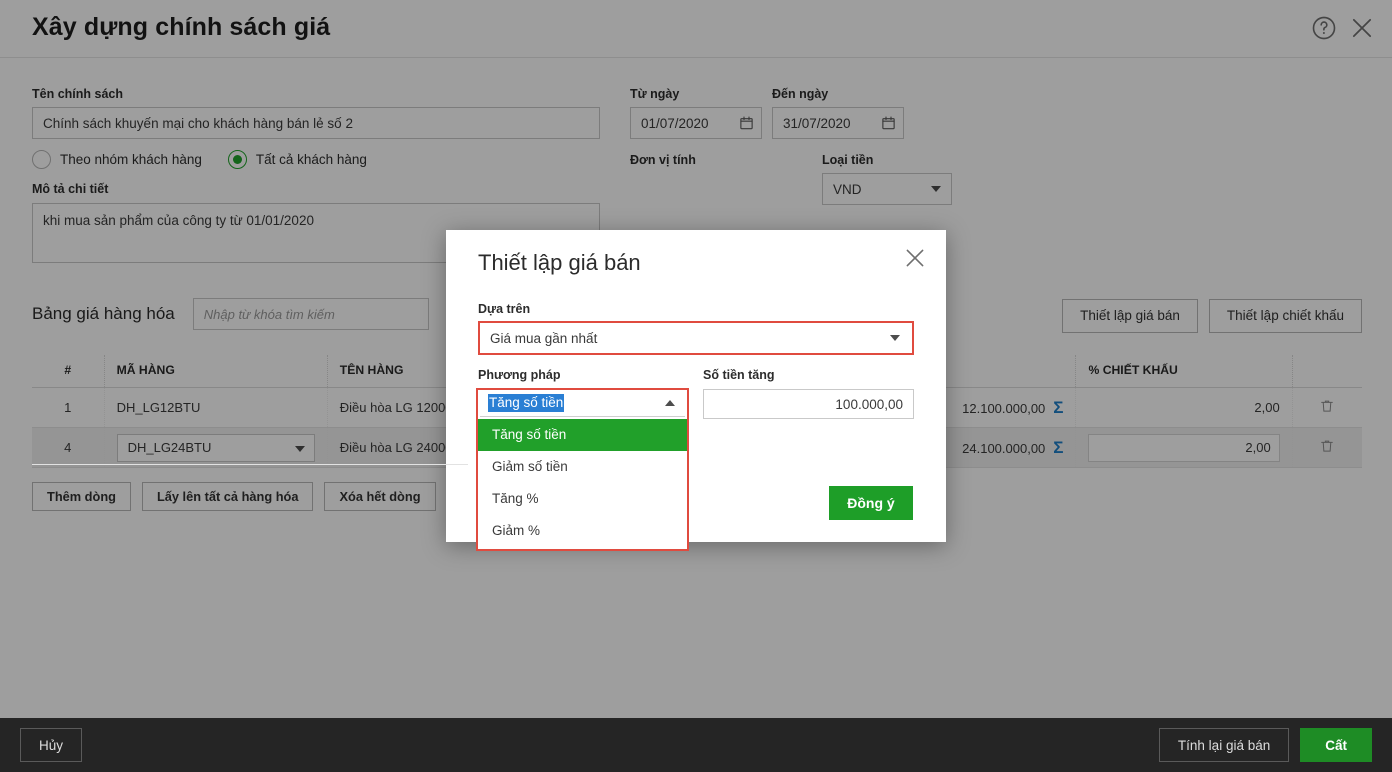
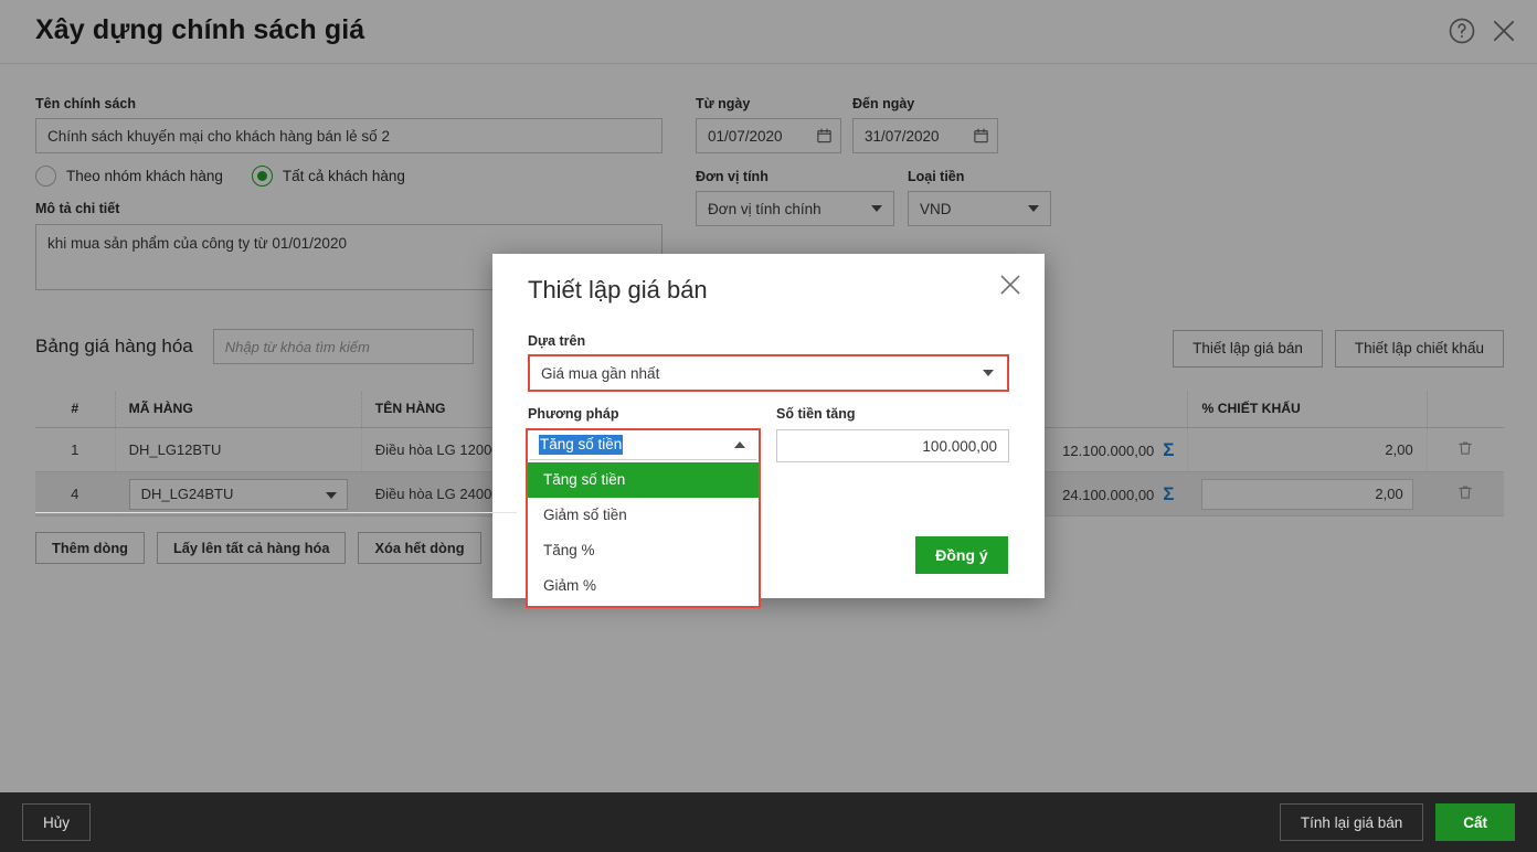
  Xây dựng chính sách giá
  Tên chính sách
  Chính sách khuyến mại cho khách hàng bán lẻ số 2
  Theo nhóm khách hàng
  Tất cả khách hàng
  Mô tả chi tiết
  khi mua sản phẩm của công ty từ 01/01/2020
  Từ ngày
  01/07/2020
  Đến ngày
  31/07/2020
  Đơn vị tính
+ Đơn vị tính chính
  Loại tiền
  VND
  Bảng giá hàng hóa
  Nhập từ khóa tìm kiếm
  Thiết lập giá bán
  Thiết lập chiết khấu
  #	MÃ HÀNG	TÊN HÀNG		% CHIẾT KHẤU
  1	DH_LG12BTU	Điều hòa LG 1200	12.100.000,00 Σ	2,00
  4	DH_LG24BTU	Điều hòa LG 2400	24.100.000,00 Σ	2,00
  Thêm dòng
  Lấy lên tất cả hàng hóa
  Xóa hết dòng
  Thiết lập giá bán
  Dựa trên
  Giá mua gần nhất
  Phương pháp
  Tăng số tiền
  Số tiền tăng
  100.000,00
  Đồng ý
  Tăng số tiền
  Giảm số tiền
  Tăng %
  Giảm %
  Hủy
  Tính lại giá bán
  Cất
